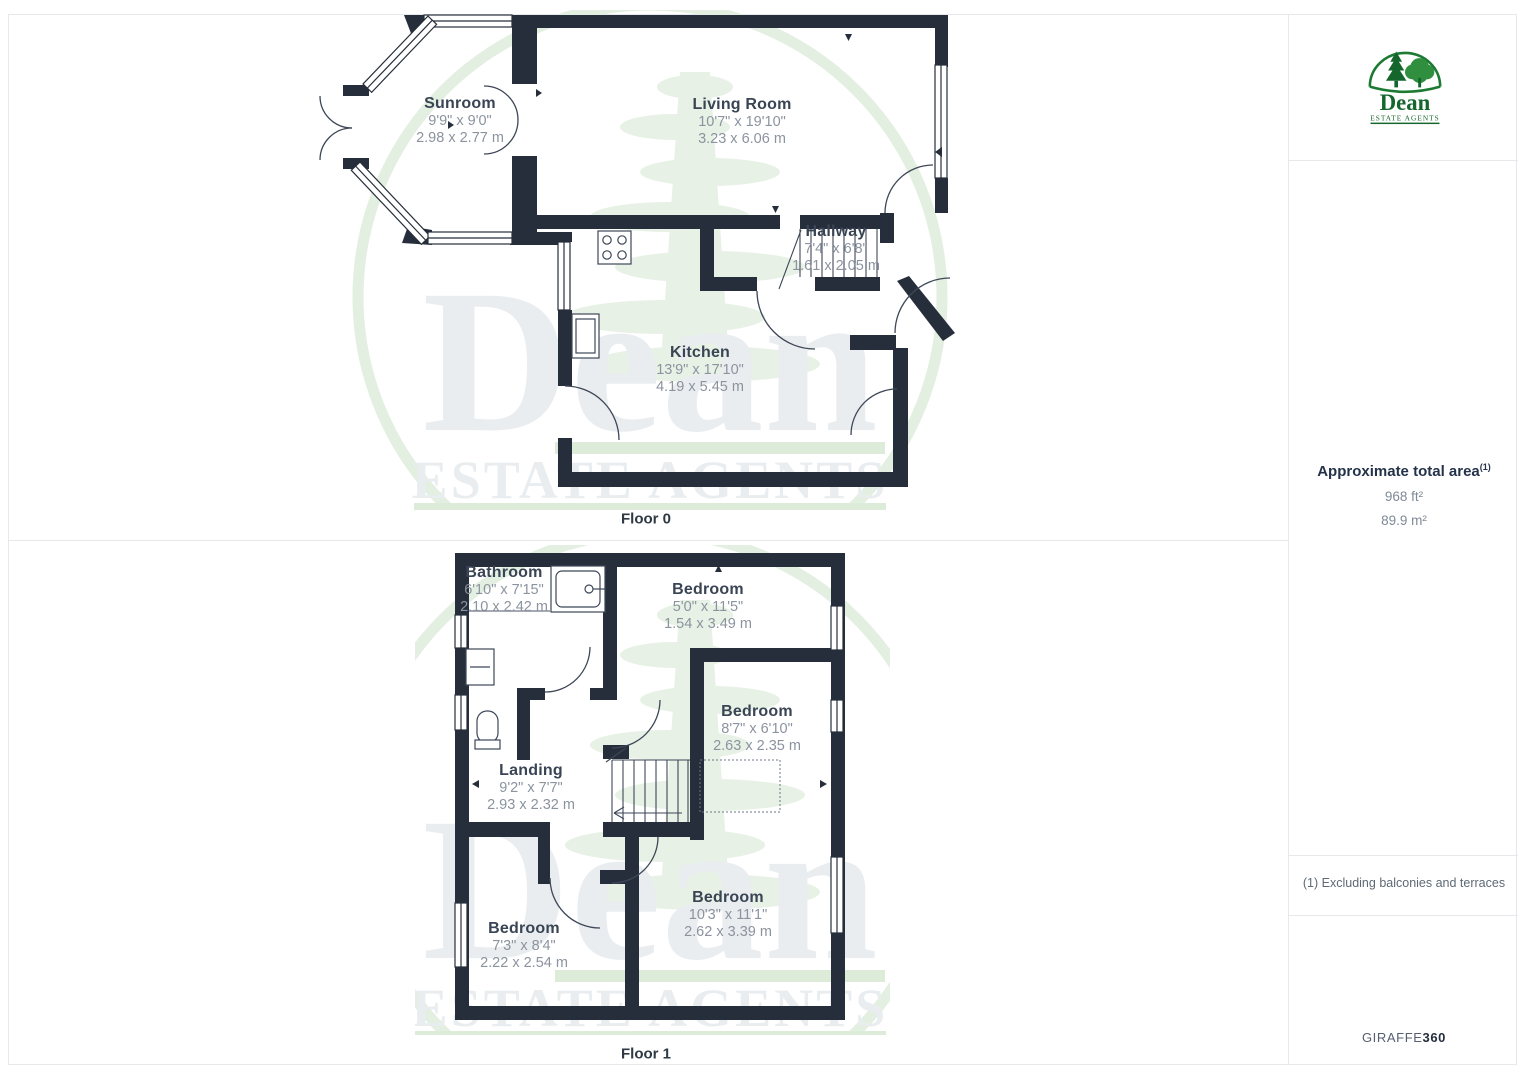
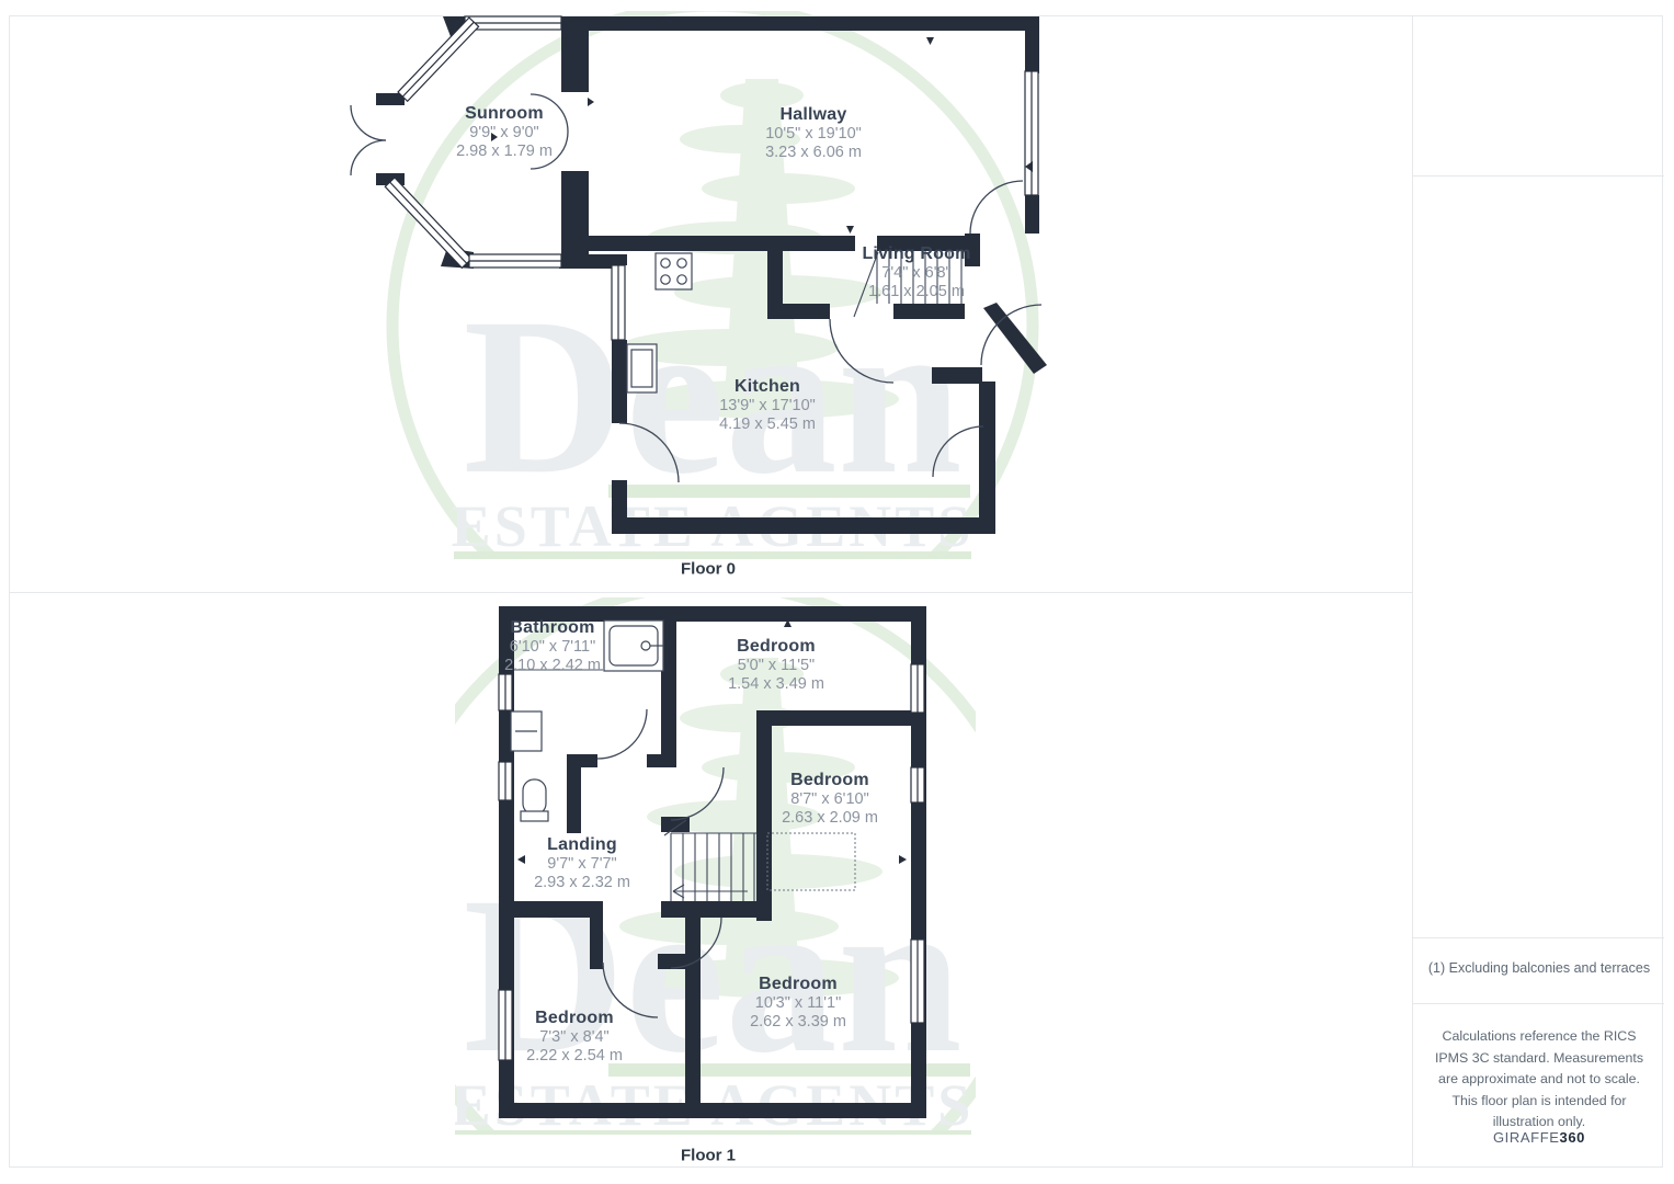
  Sunroom
  9'9" x 9'0"
- 2.98 x 2.77 m
+ 2.98 x 1.79 m
- Living Room
+ Hallway
- 10'7" x 19'10"
+ 10'5" x 19'10"
  3.23 x 6.06 m
- Hallway
+ Living Room
  7'4" x 6'8"
  1.61 x 2.05 m
  Kitchen
  13'9" x 17'10"
  4.19 x 5.45 m
  Floor 0
  Bathroom
- 6'10" x 7'15"
+ 6'10" x 7'11"
  2.10 x 2.42 m
  Bedroom
  5'0" x 11'5"
  1.54 x 3.49 m
  Bedroom
  8'7" x 6'10"
- 2.63 x 2.35 m
+ 2.63 x 2.09 m
  Landing
- 9'2" x 7'7"
+ 9'7" x 7'7"
  2.93 x 2.32 m
  Bedroom
  7'3" x 8'4"
  2.22 x 2.54 m
  Bedroom
  10'3" x 11'1"
  2.62 x 3.39 m
  Floor 1
- Dean
- ESTATE AGENTS
- Approximate total area(1)
- 968 ft²
- 89.9 m²
  (1) Excluding balconies and terraces
+ Calculations reference the RICS IPMS 3C standard. Measurements are approximate and not to scale. This floor plan is intended for illustration only.
  GIRAFFE360
